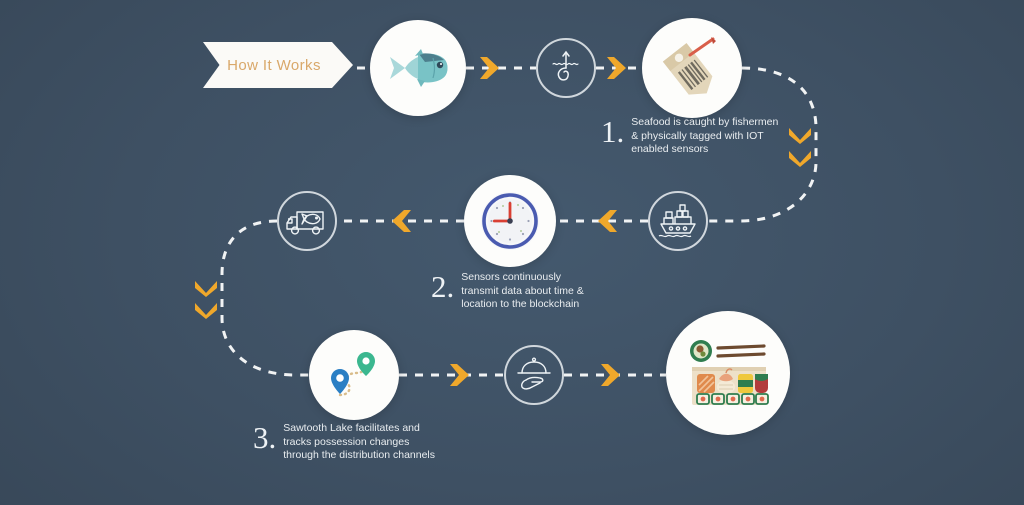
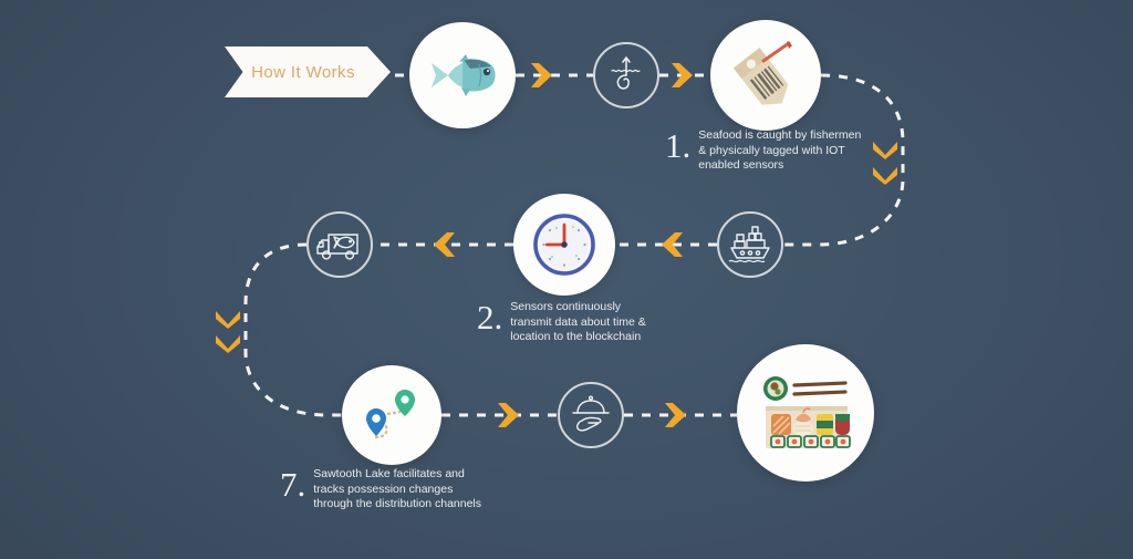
  How It Works
  1.
  Seafood is caught by fishermen
  & physically tagged with IOT
  enabled sensors
  2.
  Sensors continuously
  transmit data about time &
  location to the blockchain
- 3.
+ 7.
  Sawtooth Lake facilitates and
  tracks possession changes
  through the distribution channels
